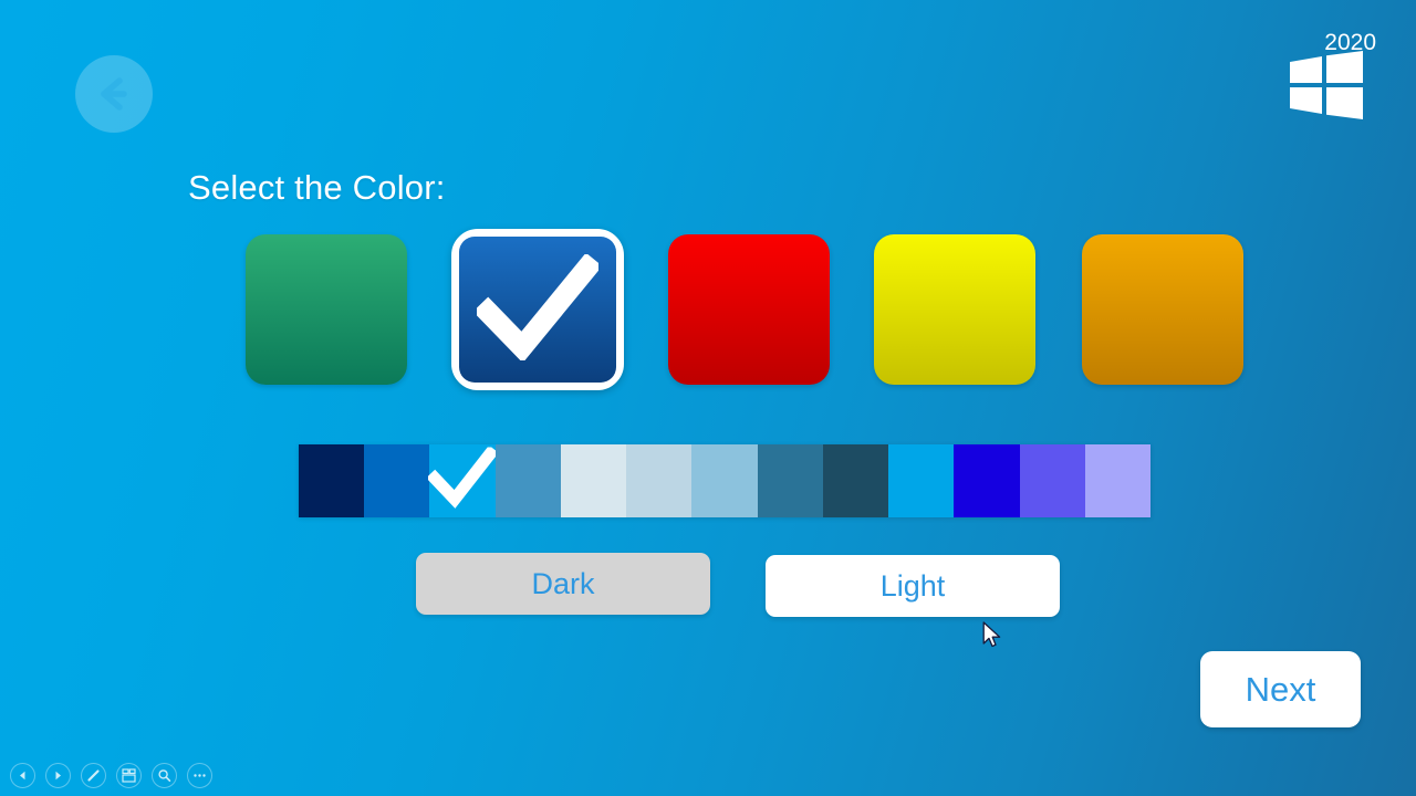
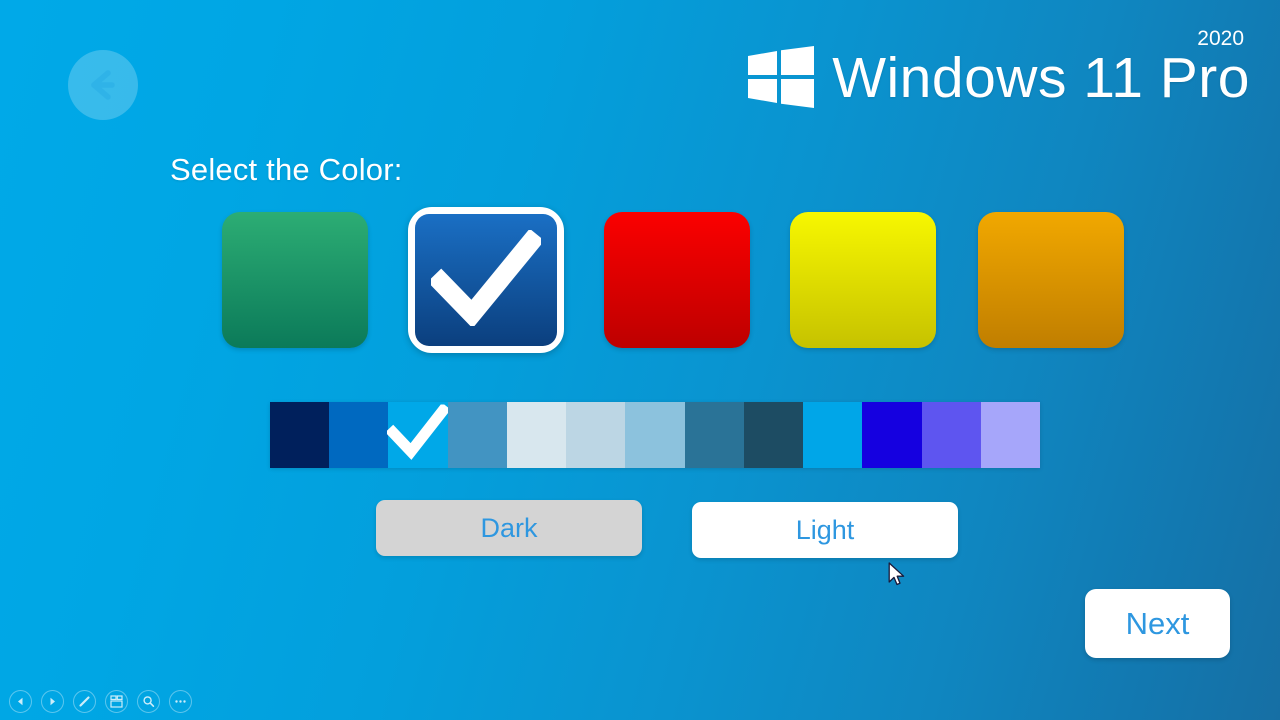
+ Windows 11 Pro
  2020
  Select the Color:
  Dark
  Light
  Next
